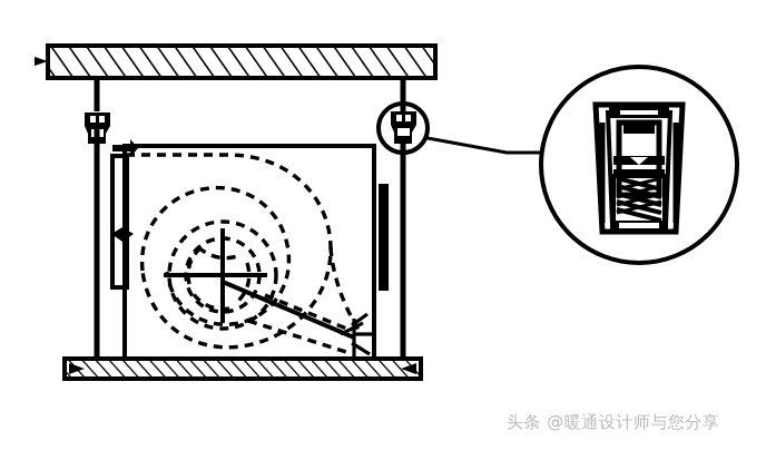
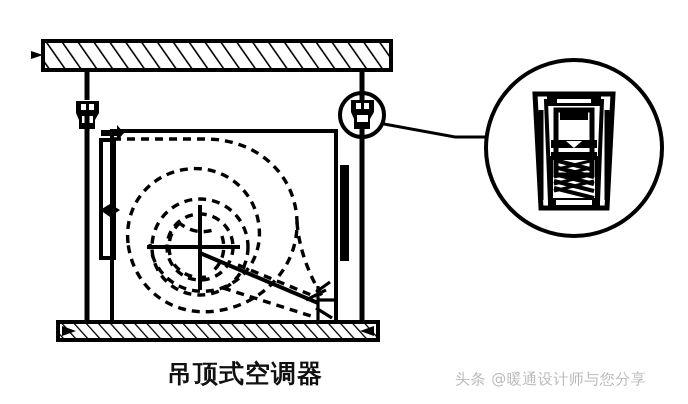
+ 吊顶式空调器
  头条 @暖通设计师与您分享
